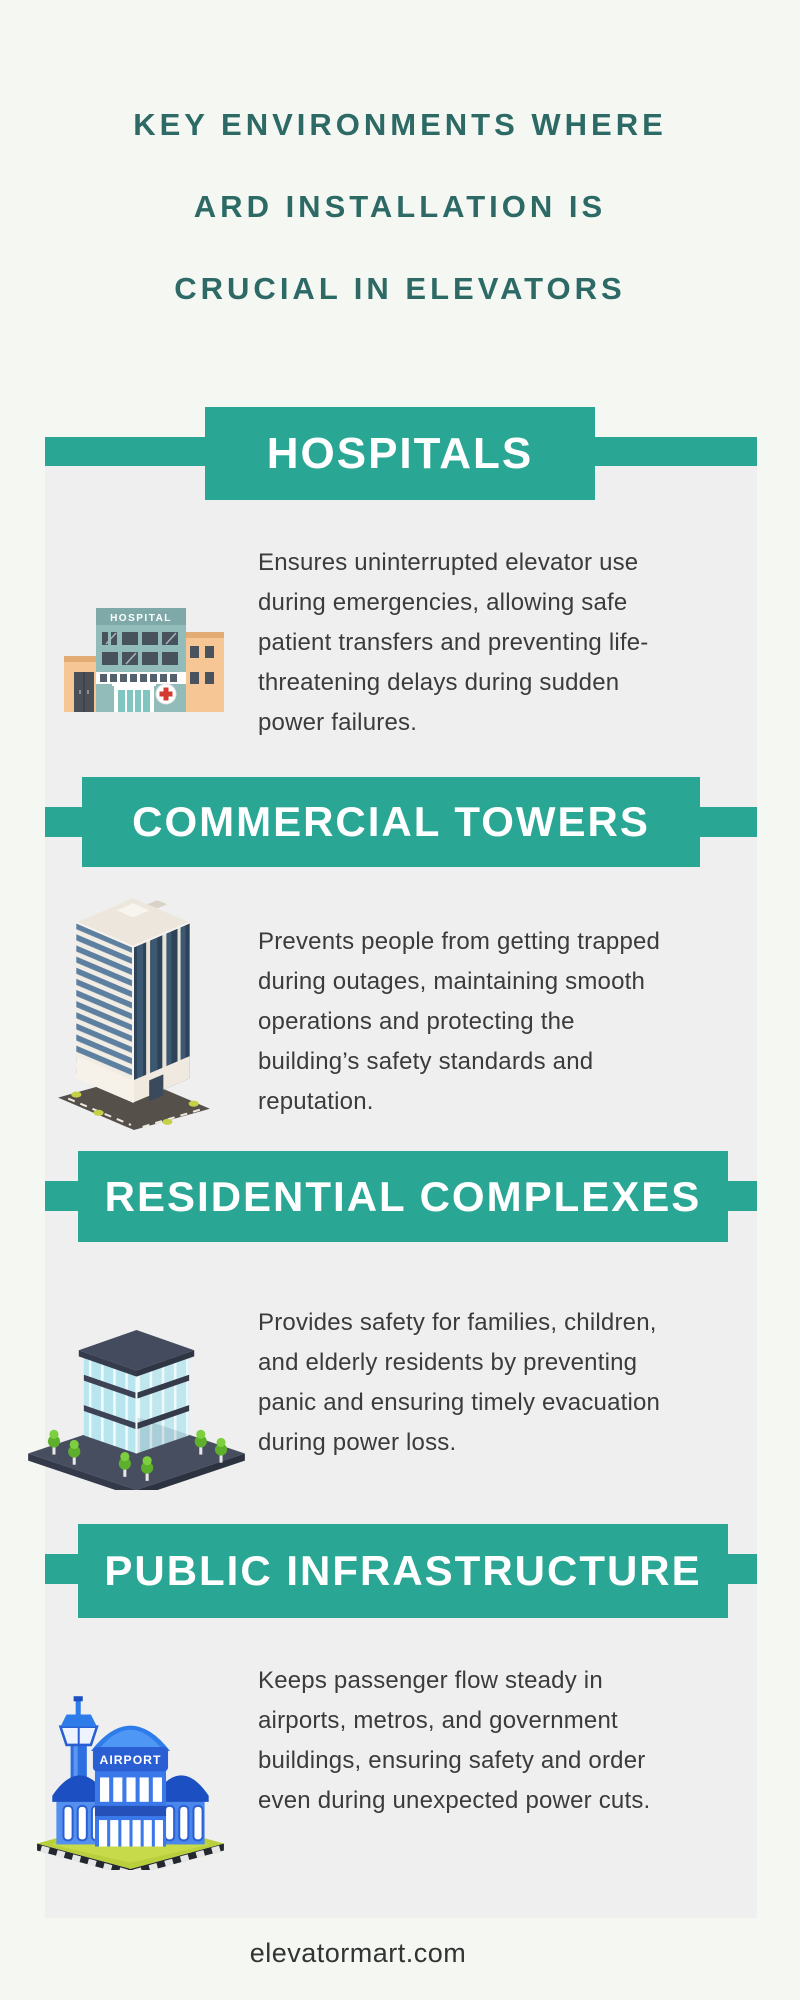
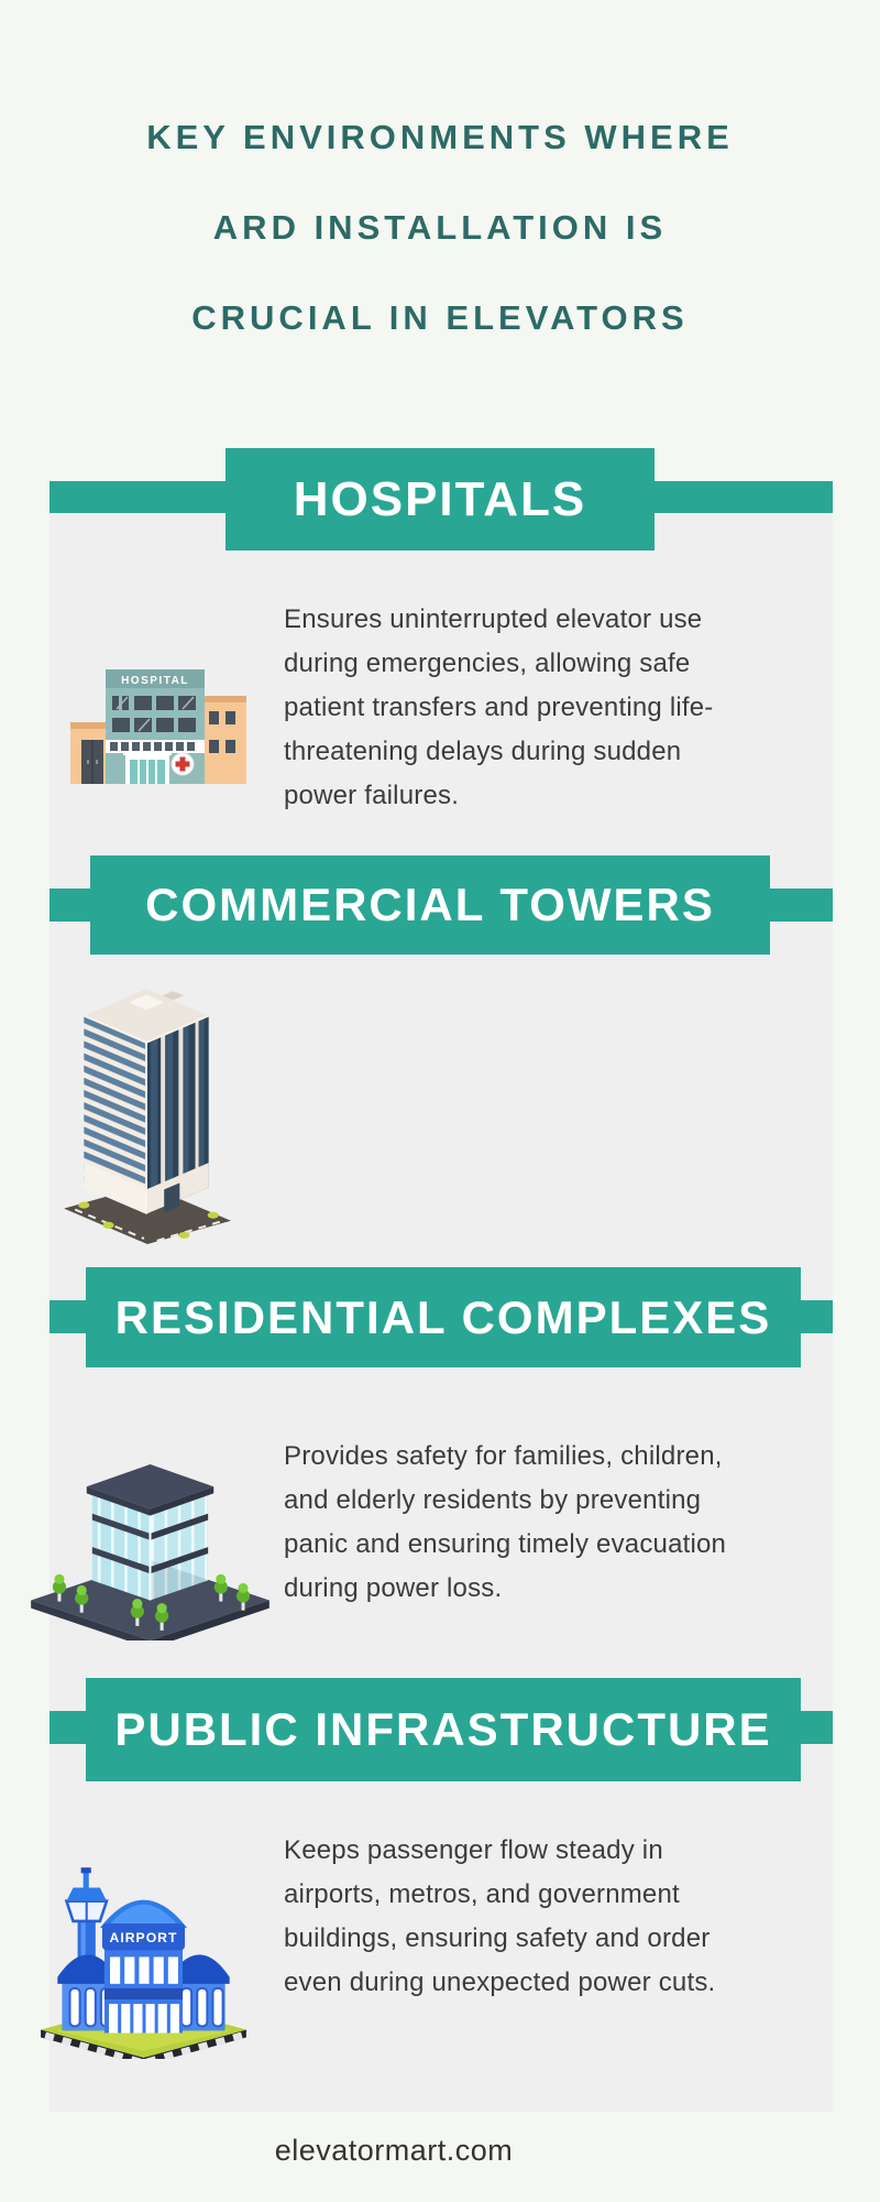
  KEY ENVIRONMENTS WHERE
  ARD INSTALLATION IS
  CRUCIAL IN ELEVATORS
  HOSPITALS
  HOSPITAL
  Ensures uninterrupted elevator use during emergencies, allowing safe patient transfers and preventing life-threatening delays during sudden power failures.
  COMMERCIAL TOWERS
- Prevents people from getting trapped during outages, maintaining smooth operations and protecting the building’s safety standards and reputation.
  RESIDENTIAL COMPLEXES
  Provides safety for families, children, and elderly residents by preventing panic and ensuring timely evacuation during power loss.
  PUBLIC INFRASTRUCTURE
  AIRPORT
  Keeps passenger flow steady in airports, metros, and government buildings, ensuring safety and order even during unexpected power cuts.
  elevatormart.com
